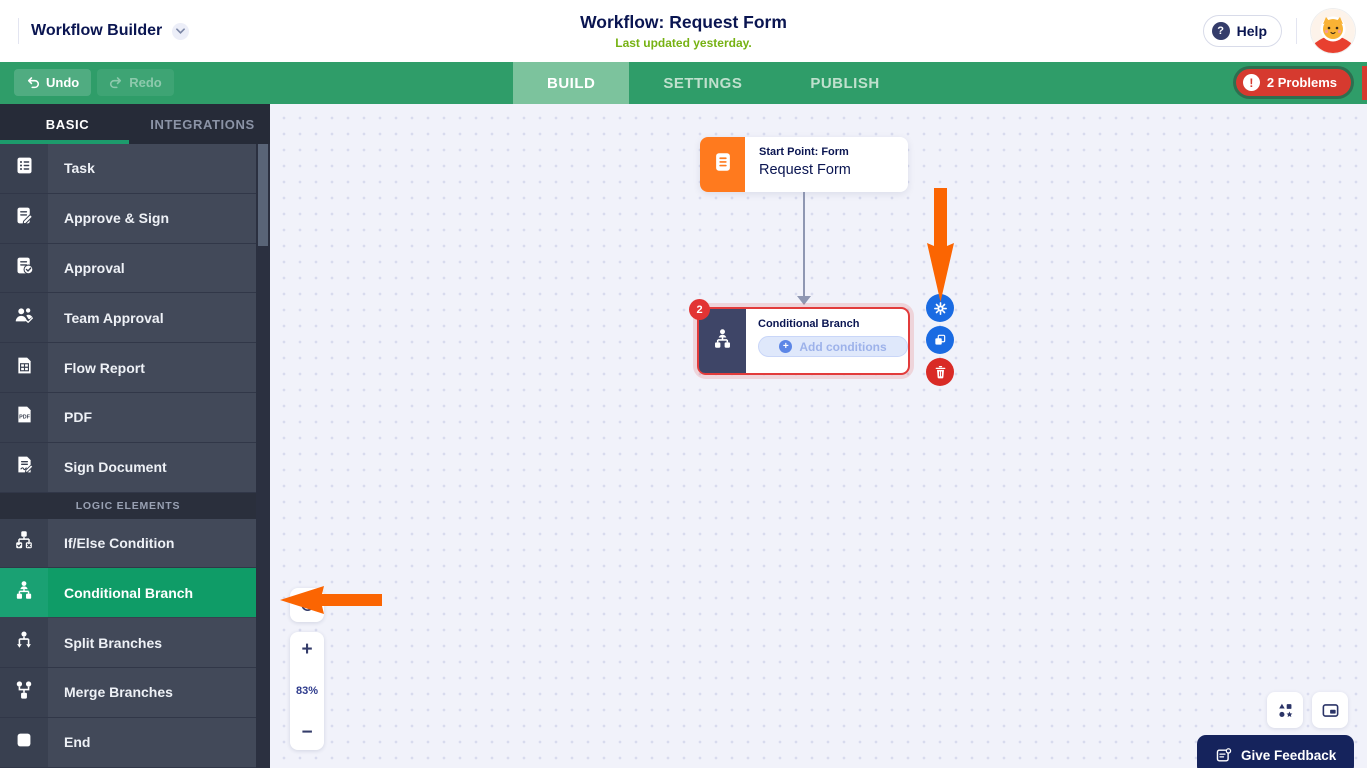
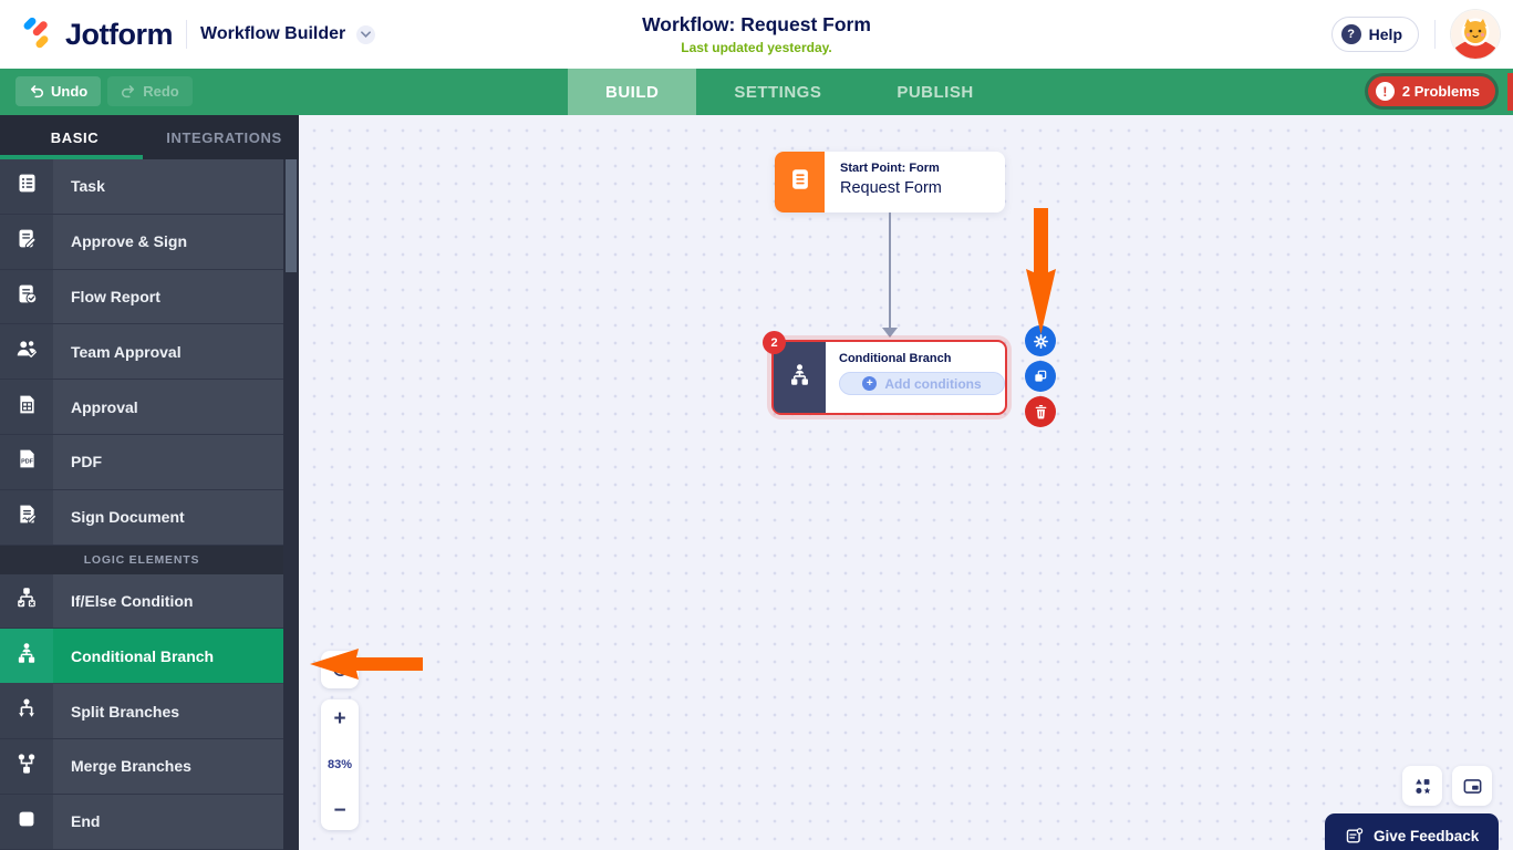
+ Jotform
  Workflow Builder
  Workflow: Request Form
  Last updated yesterday.
  ?
  Help
  Undo
  Redo
  BUILD
  SETTINGS
  PUBLISH
  !
  2 Problems
  BASIC
  INTEGRATIONS
  Task
  Approve & Sign
- Approval
+ Flow Report
  Team Approval
- Flow Report
+ Approval
  PDF
  Sign Document
  LOGIC ELEMENTS
  If/Else Condition
  Conditional Branch
  Split Branches
  Merge Branches
  End
  Start Point: Form
  Request Form
  2
  Conditional Branch
  +
  Add conditions
  +
  83%
  −
  Give Feedback
